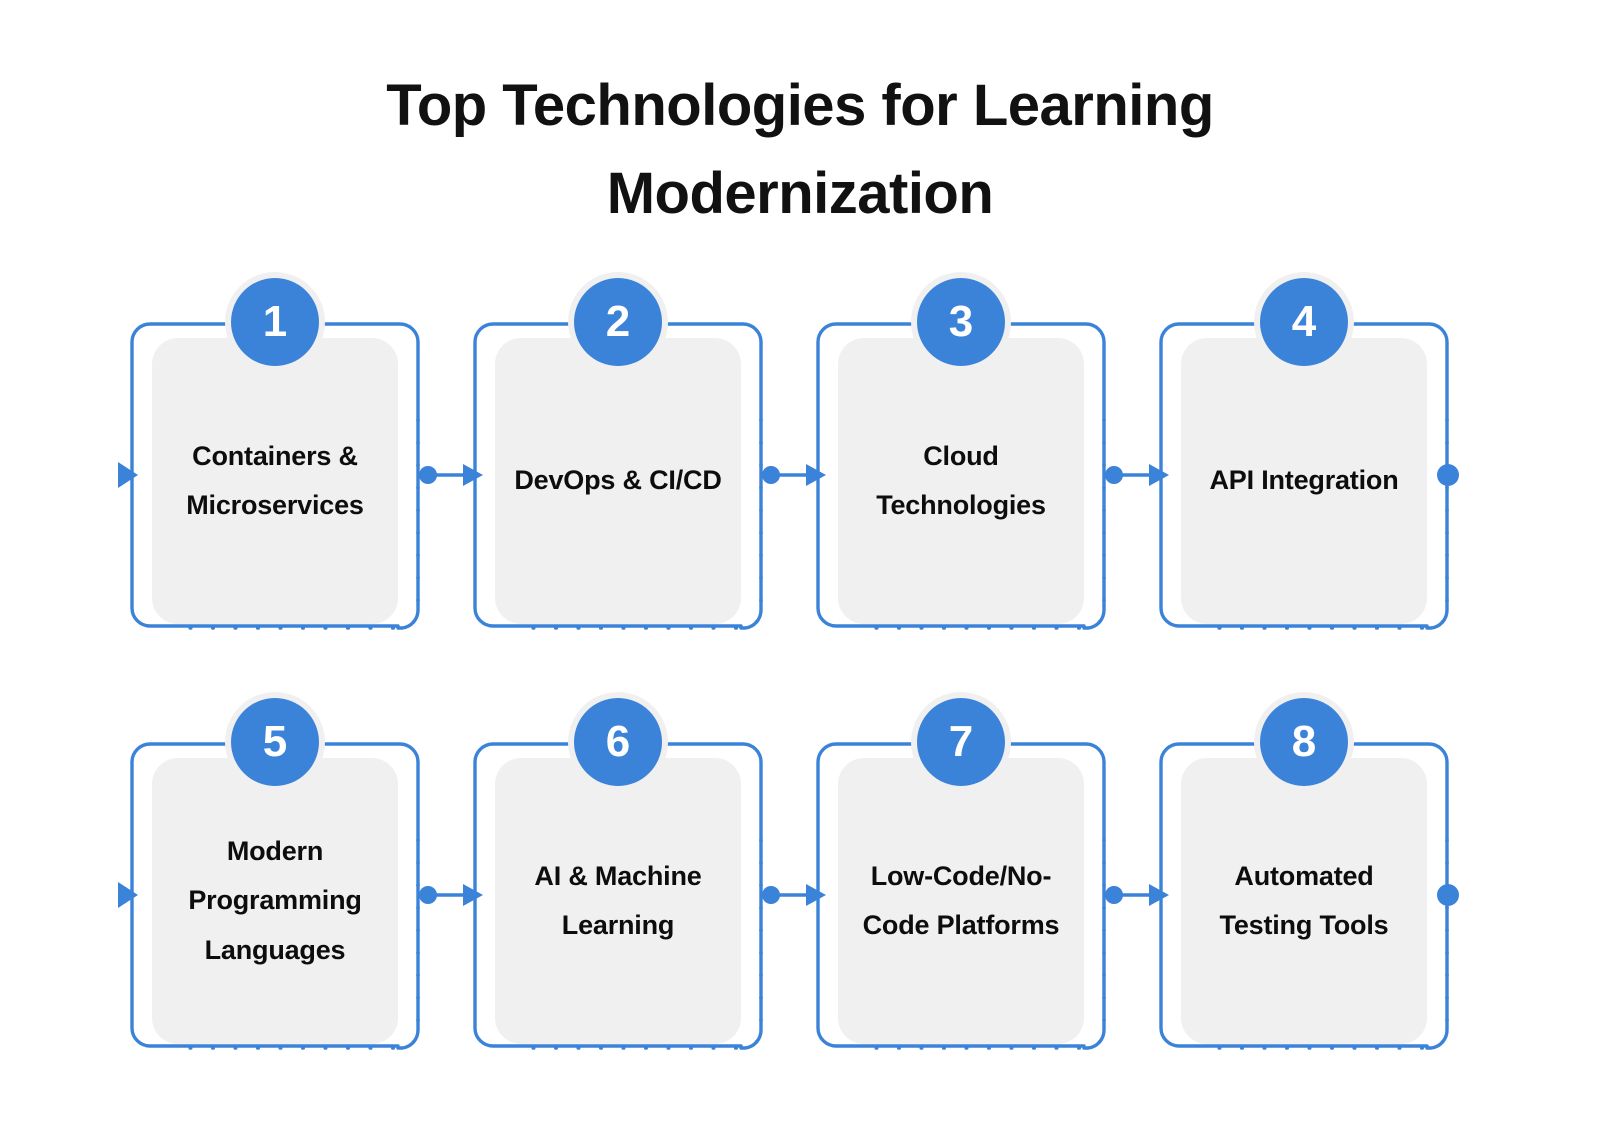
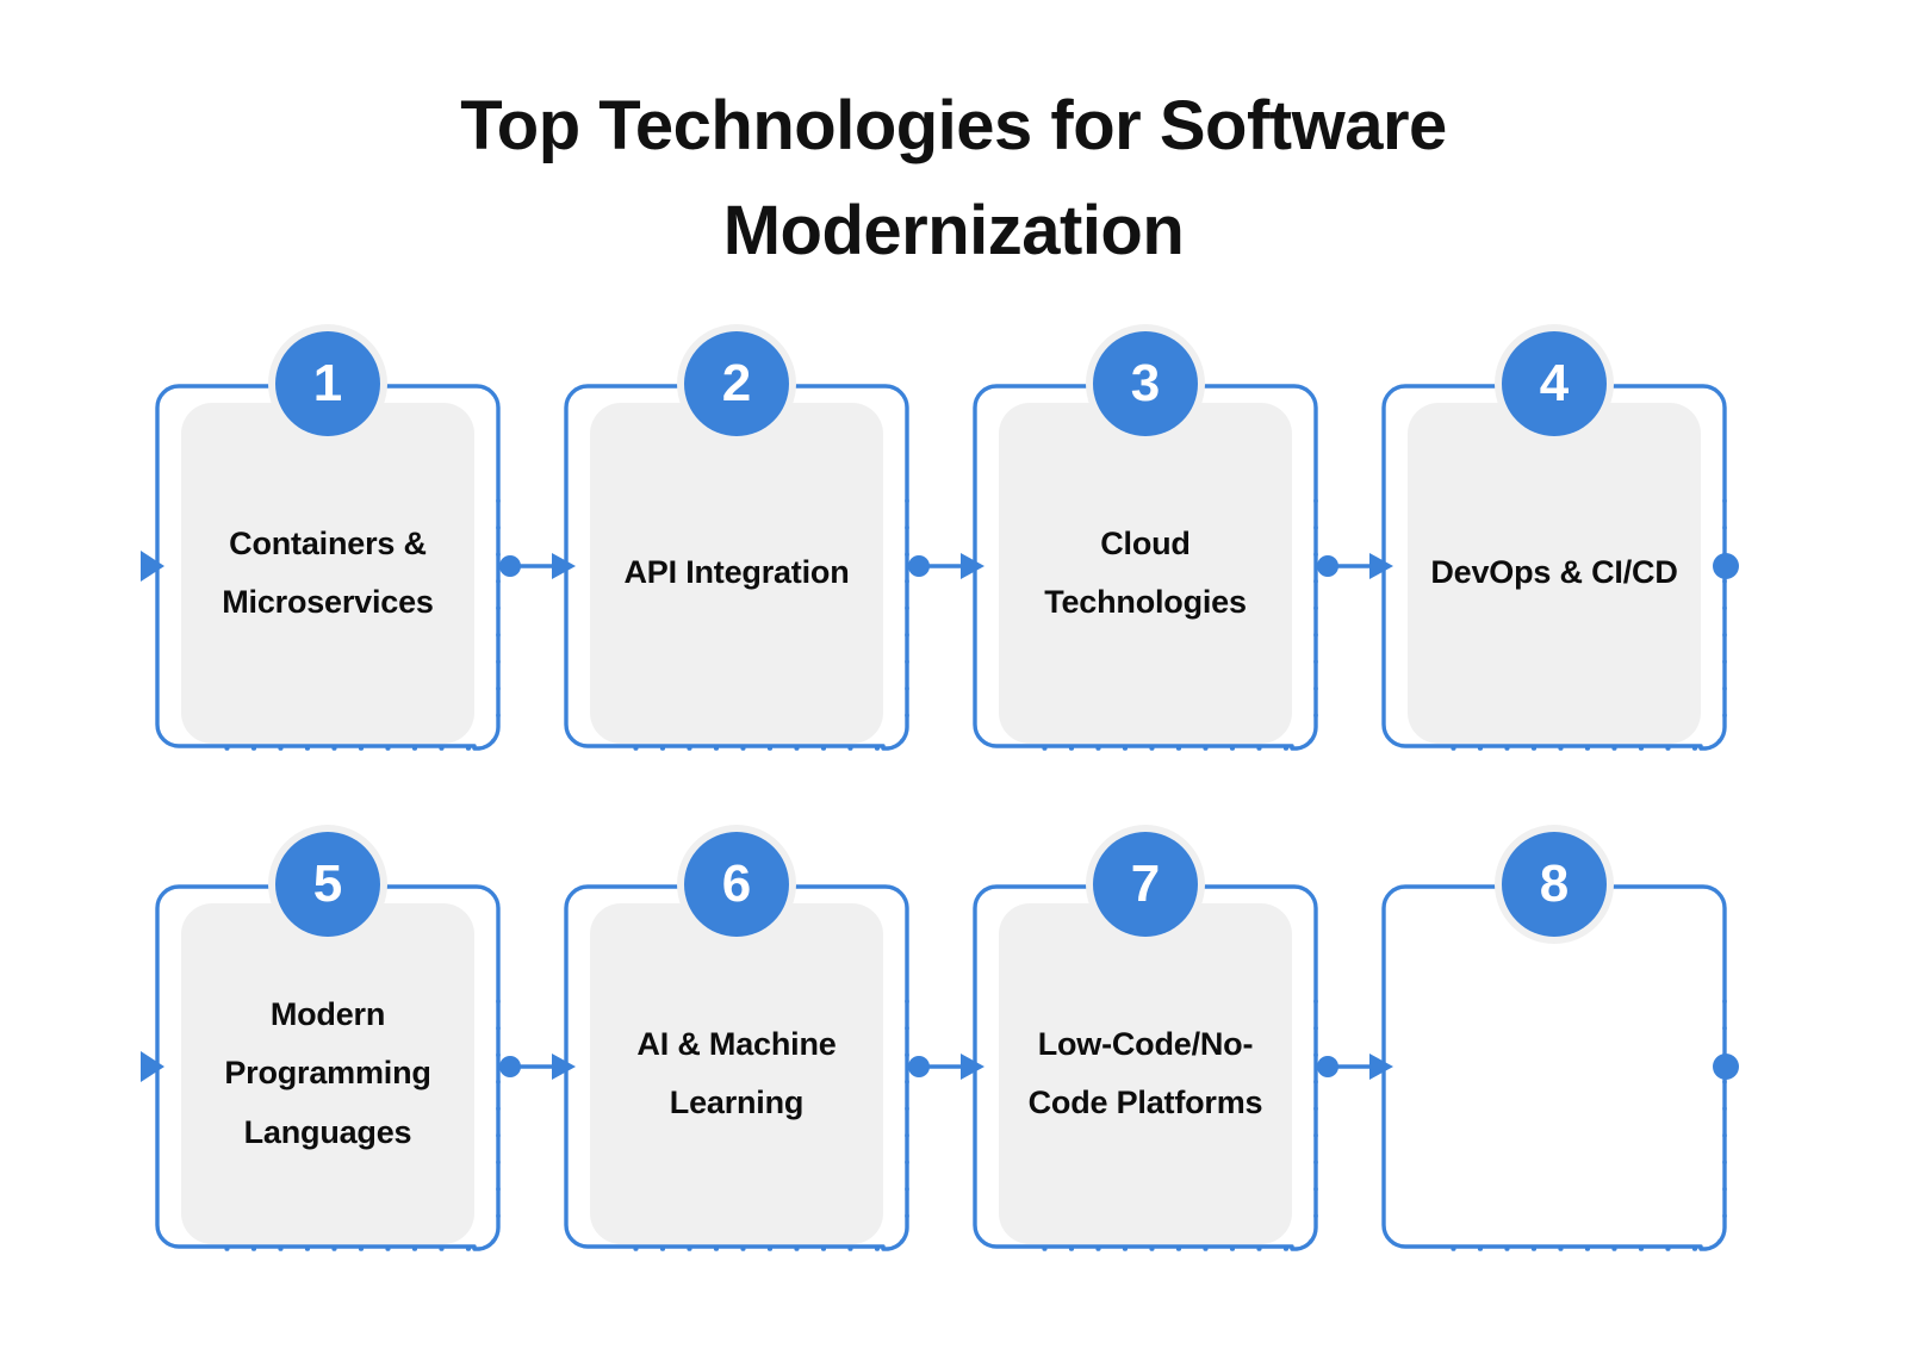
- Top Technologies for Learning Modernization
+ Top Technologies for Software Modernization
  Containers &
  Microservices
  1
- DevOps & CI/CD
+ API Integration
  2
  Cloud
  Technologies
  3
- API Integration
+ DevOps & CI/CD
  4
  Modern
  Programming
  Languages
  5
  AI & Machine
  Learning
  6
  Low-Code/No-
  Code Platforms
  7
- Automated
- Testing Tools
  8
